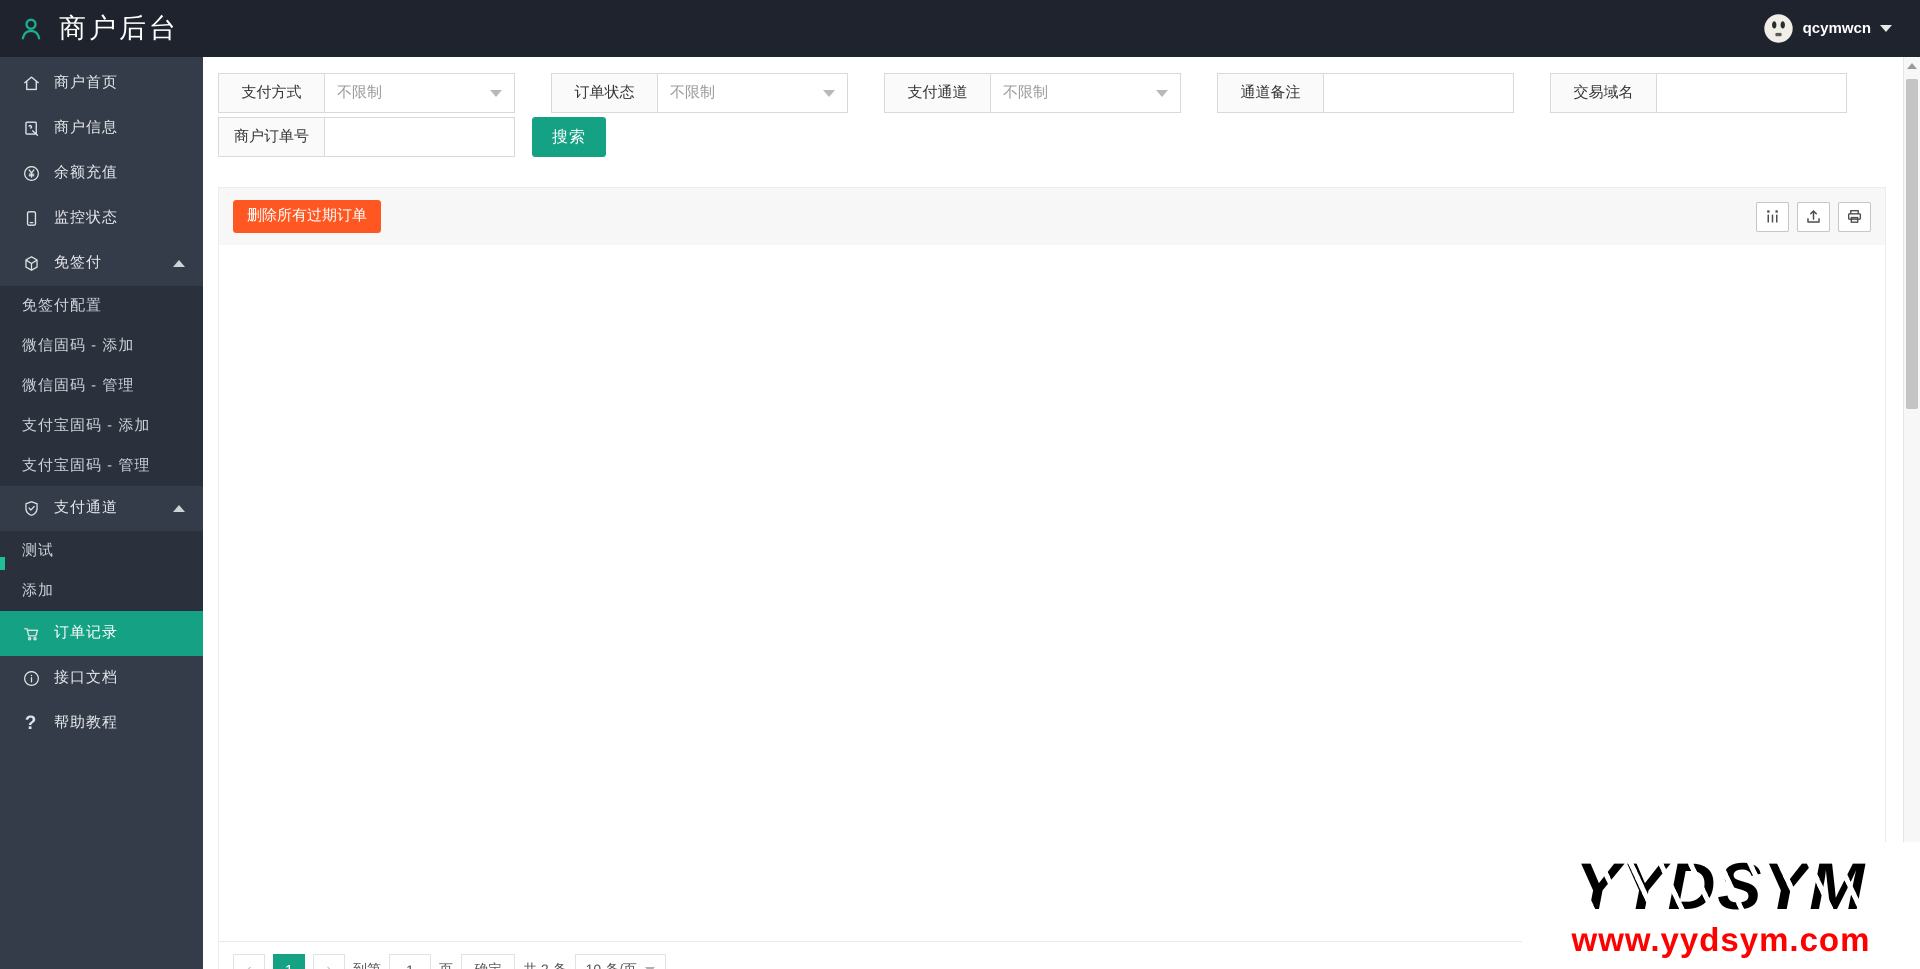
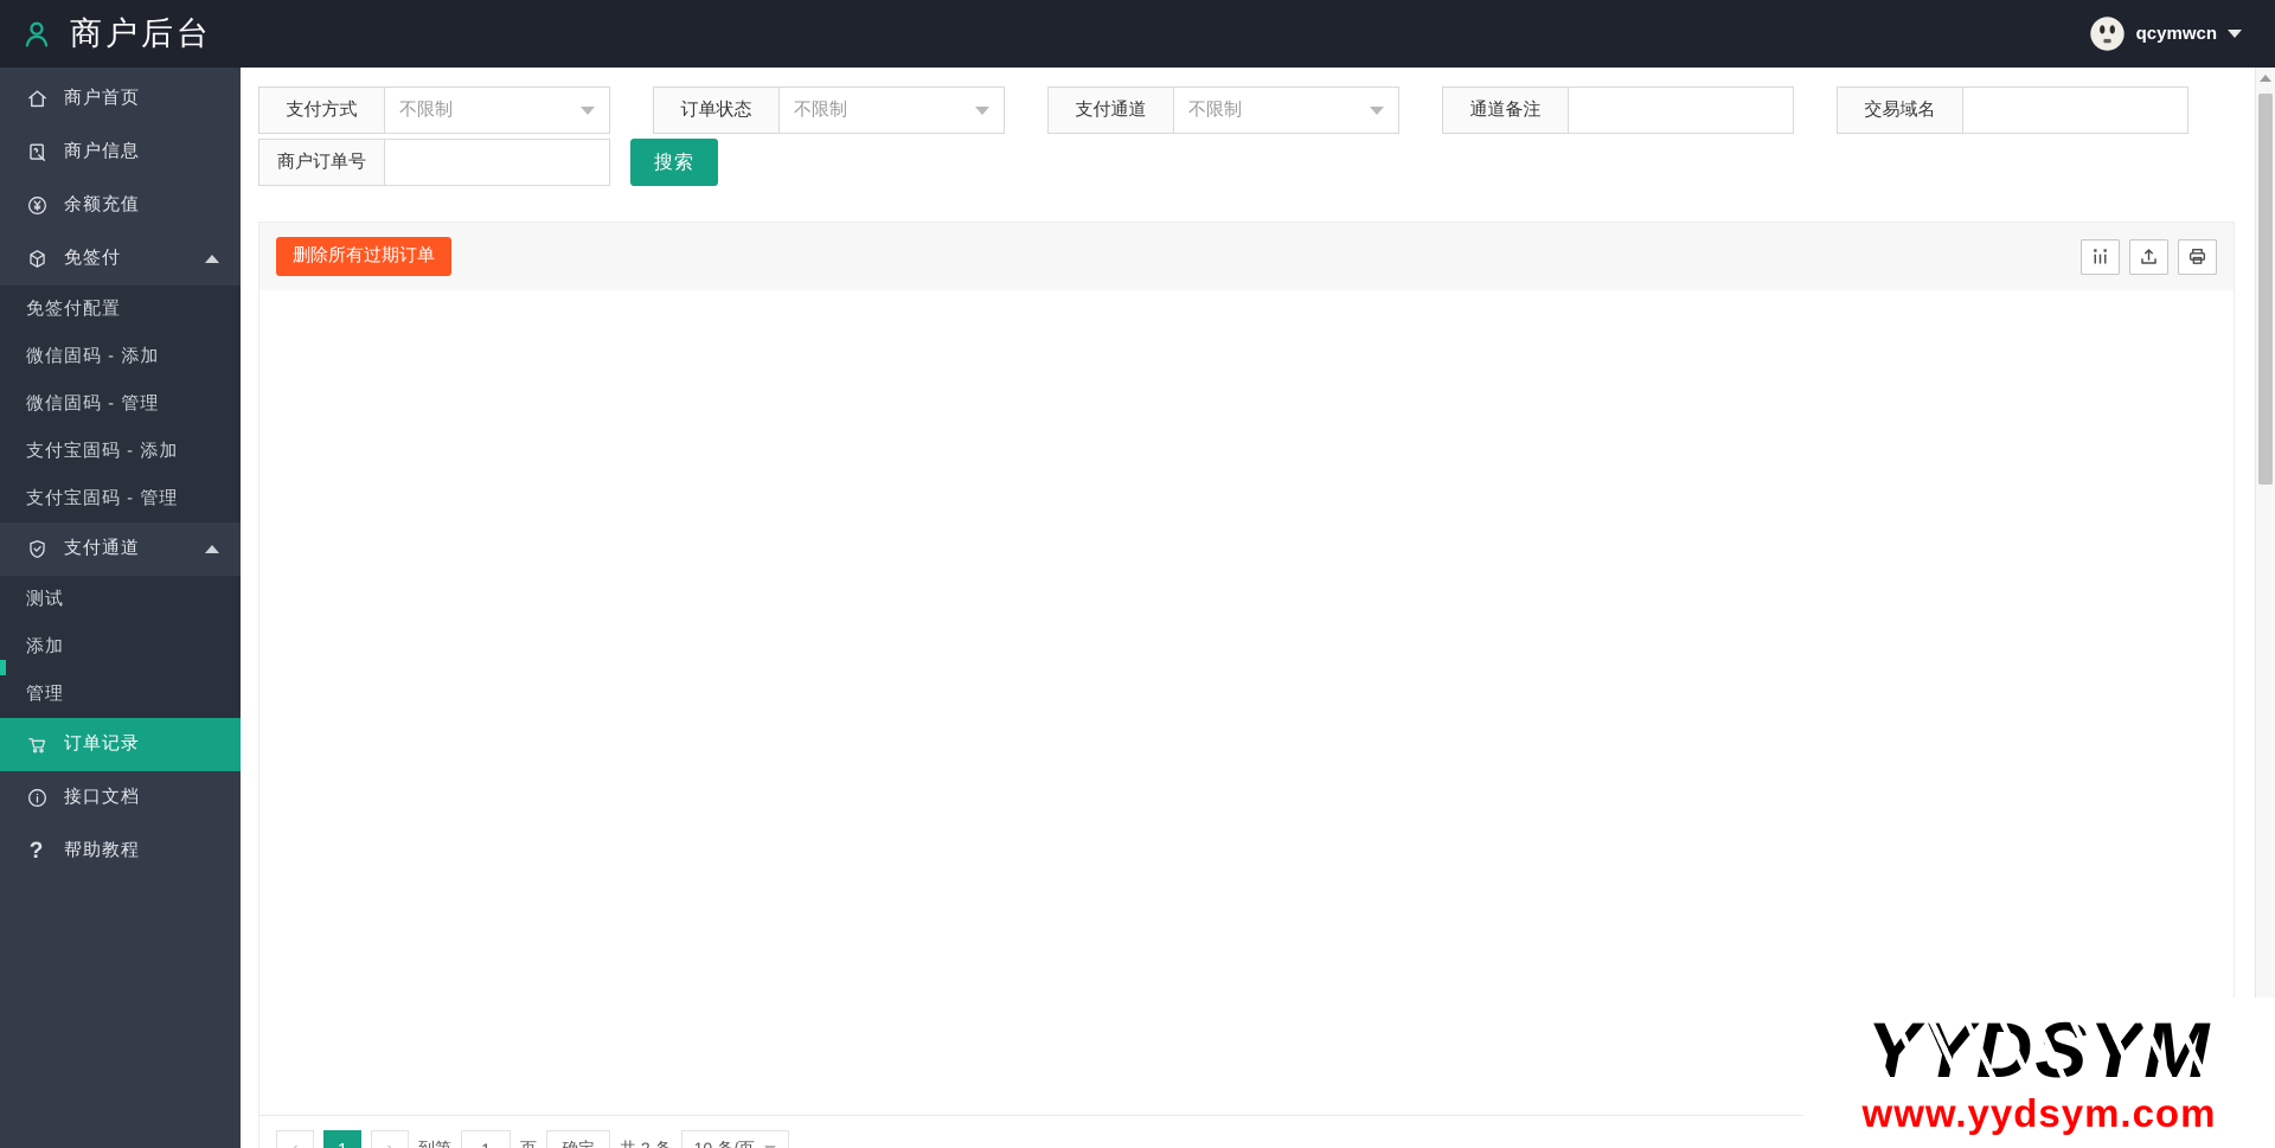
  商户后台
  qcymwcn
  商户首页
  商户信息
  余额充值
- 监控状态
  免签付
  免签付配置
  微信固码 - 添加
  微信固码 - 管理
  支付宝固码 - 添加
  支付宝固码 - 管理
  支付通道
  测试
  添加
+ 管理
  订单记录
  接口文档
  ?
  帮助教程
  支付方式
  不限制
  订单状态
  不限制
  支付通道
  不限制
  通道备注
  交易域名
  商户订单号
  搜索
  删除所有过期订单
  YYDSYM
  www.yydsym.com
